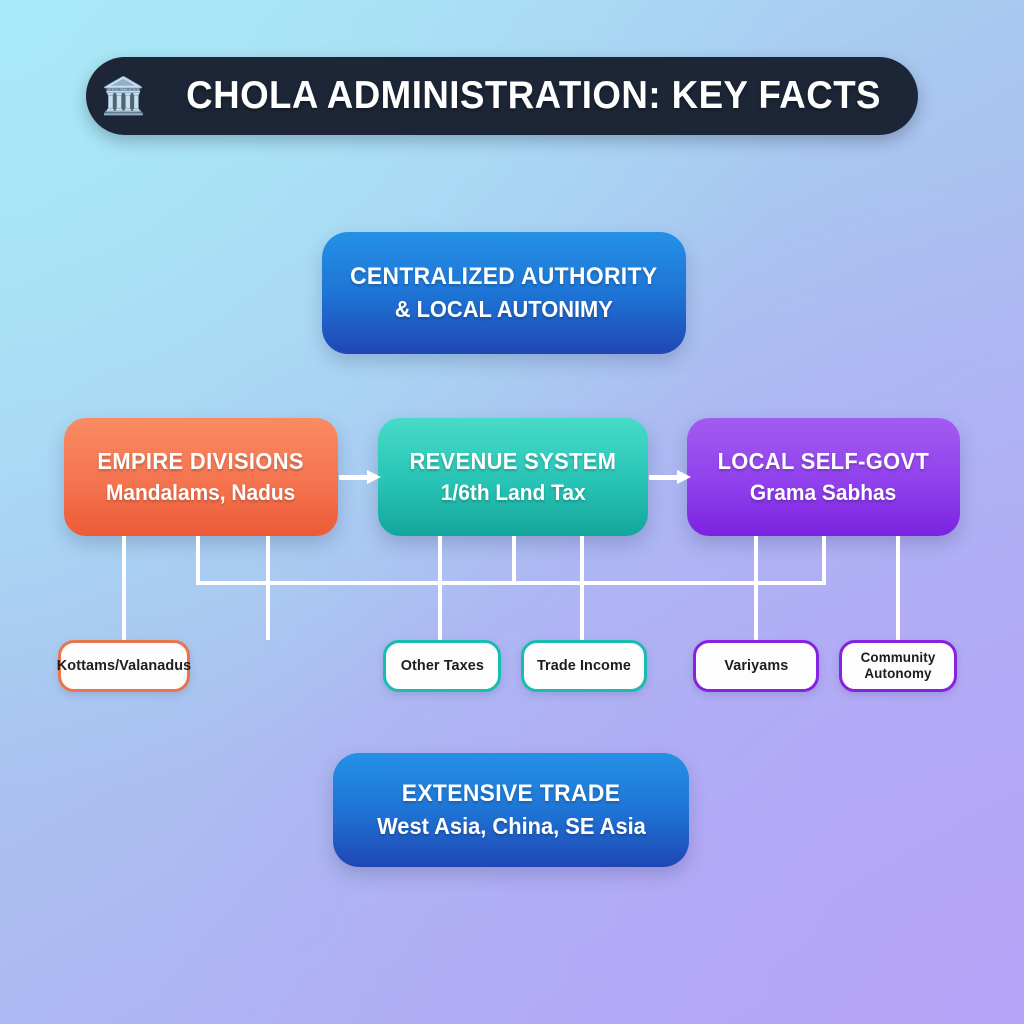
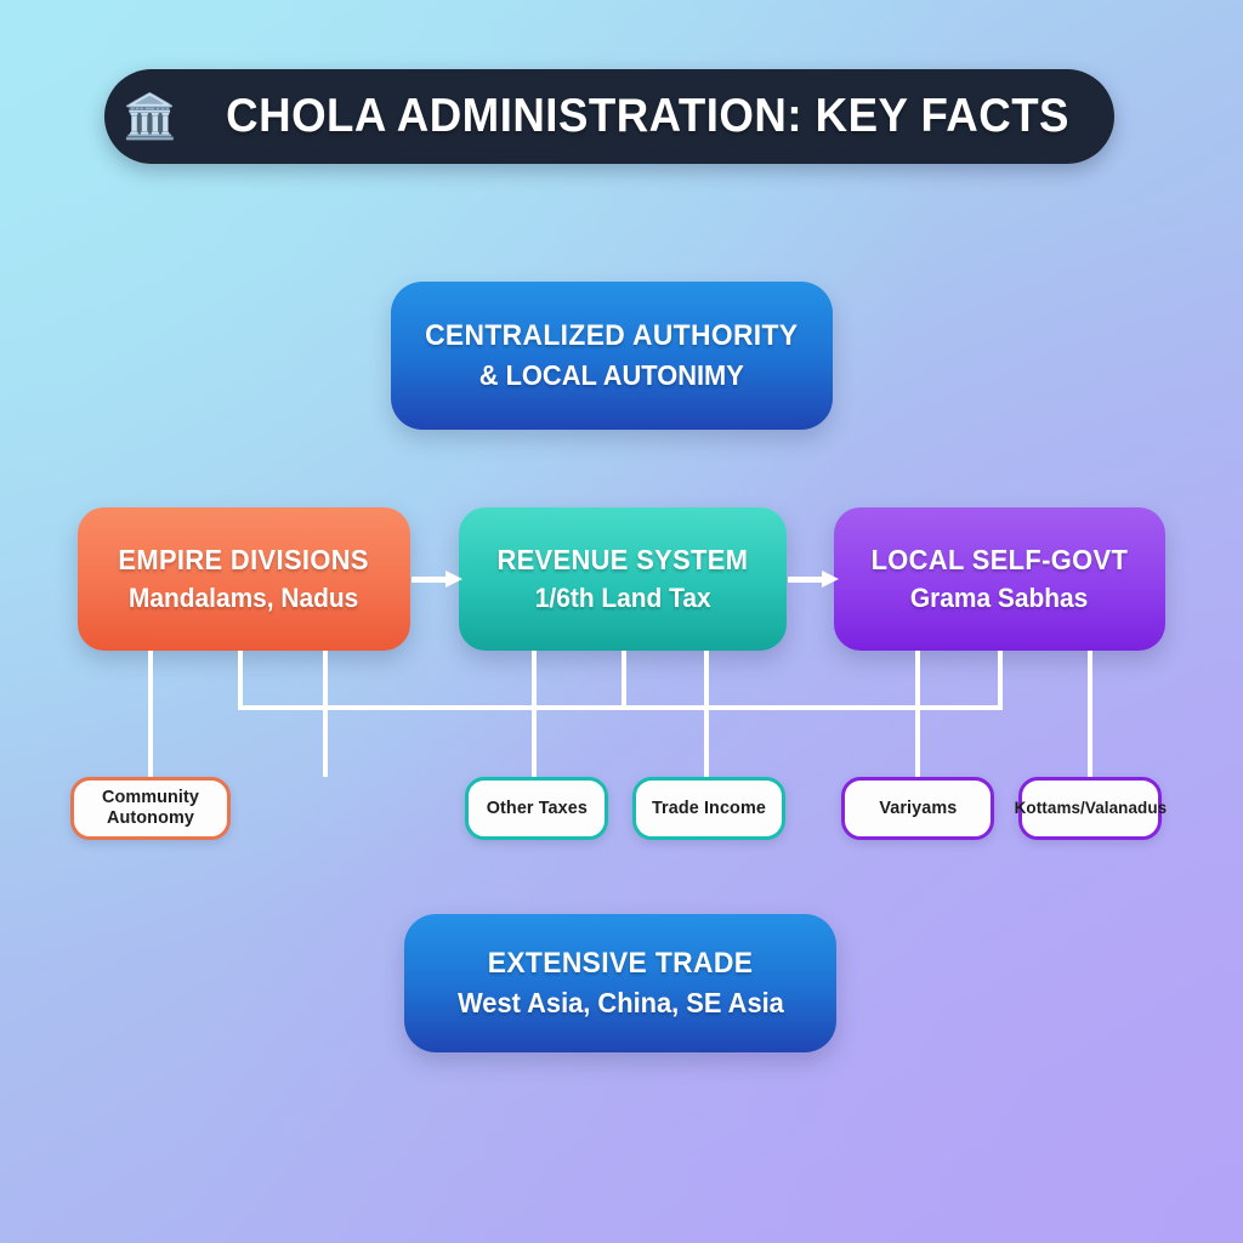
  🏛️
  CHOLA ADMINISTRATION: KEY FACTS
  CENTRALIZED AUTHORITY
  & LOCAL AUTONIMY
  EMPIRE DIVISIONS
  Mandalams, Nadus
  REVENUE SYSTEM
  1/6th Land Tax
  LOCAL SELF-GOVT
  Grama Sabhas
- Kottams/Valanadus
+ Community Autonomy
  Other Taxes
  Trade Income
  Variyams
- Community Autonomy
+ Kottams/Valanadus
  EXTENSIVE TRADE
  West Asia, China, SE Asia
